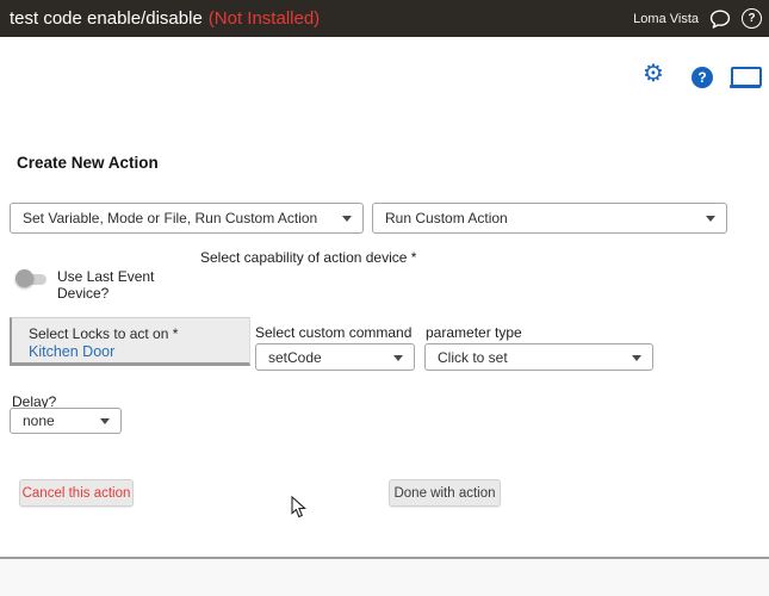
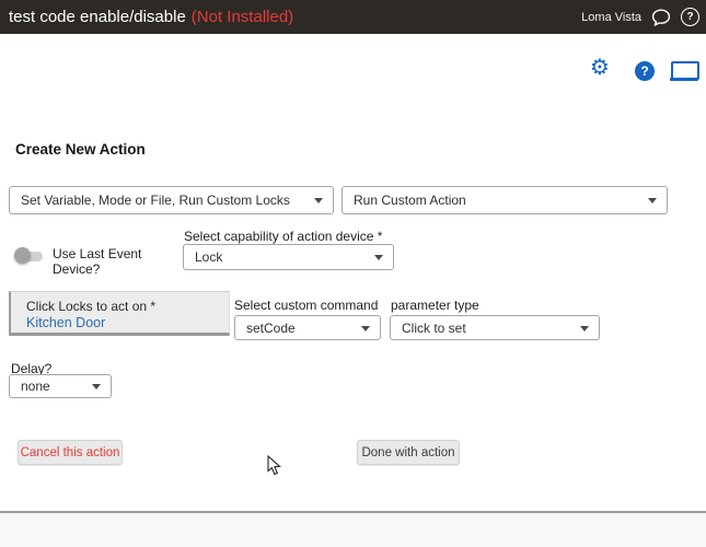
  test code enable/disable
  (Not Installed)
  Loma Vista
  ?
  ⚙
  ?
  Create New Action
- Set Variable, Mode or File, Run Custom Action
+ Set Variable, Mode or File, Run Custom Locks
  Run Custom Action
  Use Last Event Device?
  Select capability of action device *
+ Lock
- Select Locks to act on *
+ Click Locks to act on *
  Kitchen Door
  Select custom command
  setCode
  parameter type
  Click to set
  Delay?
  none
  Cancel this action
  Done with action
